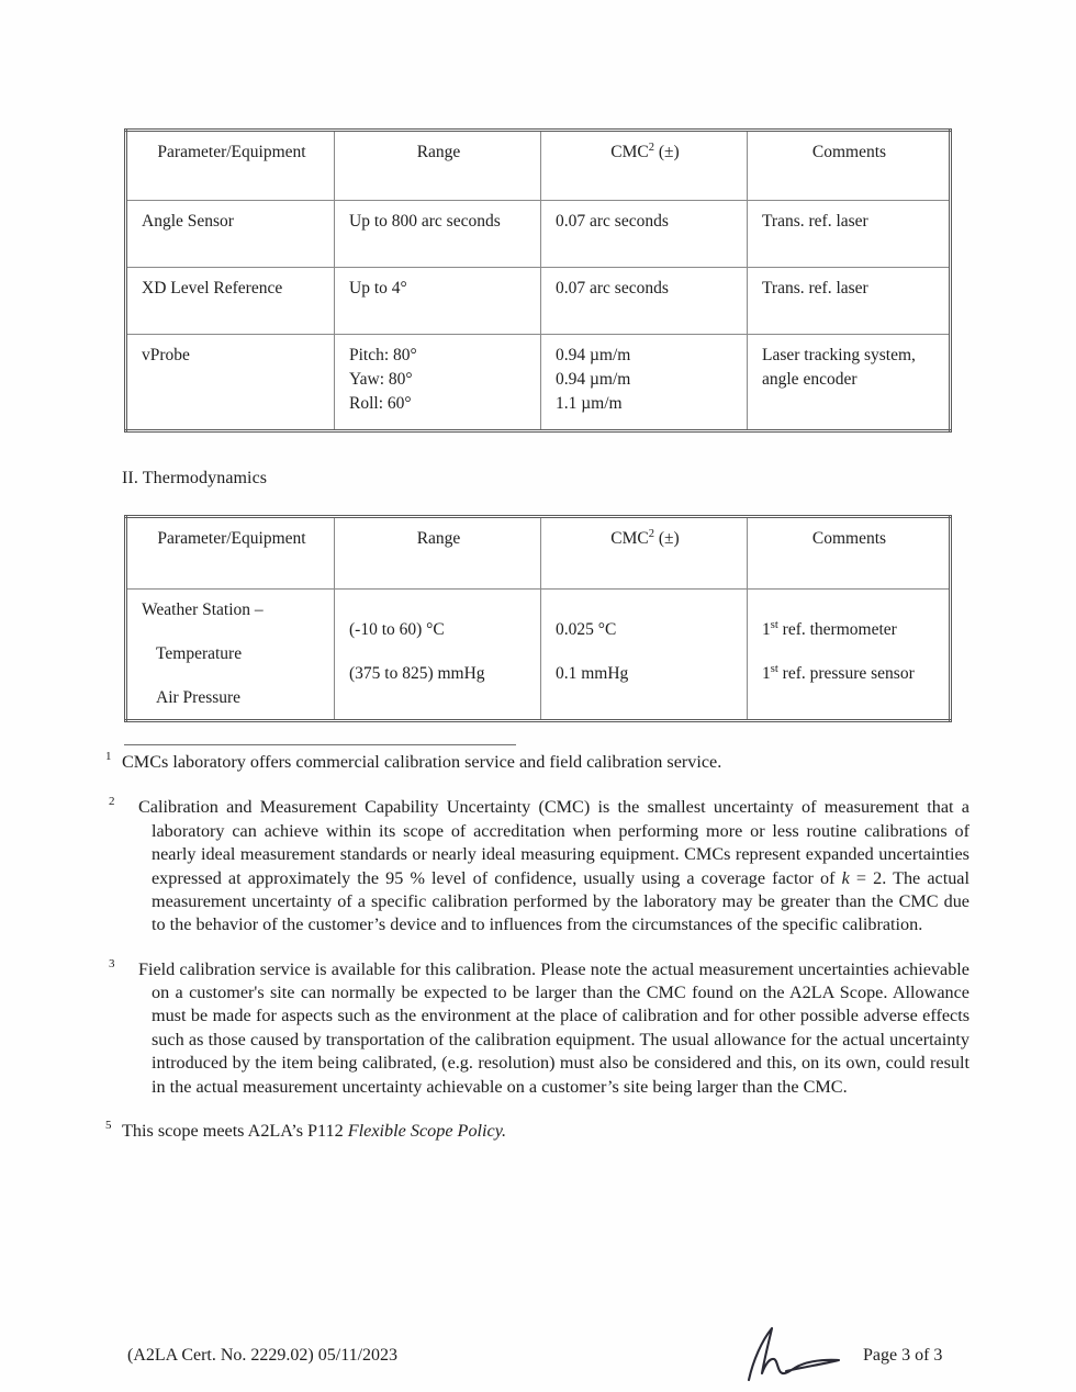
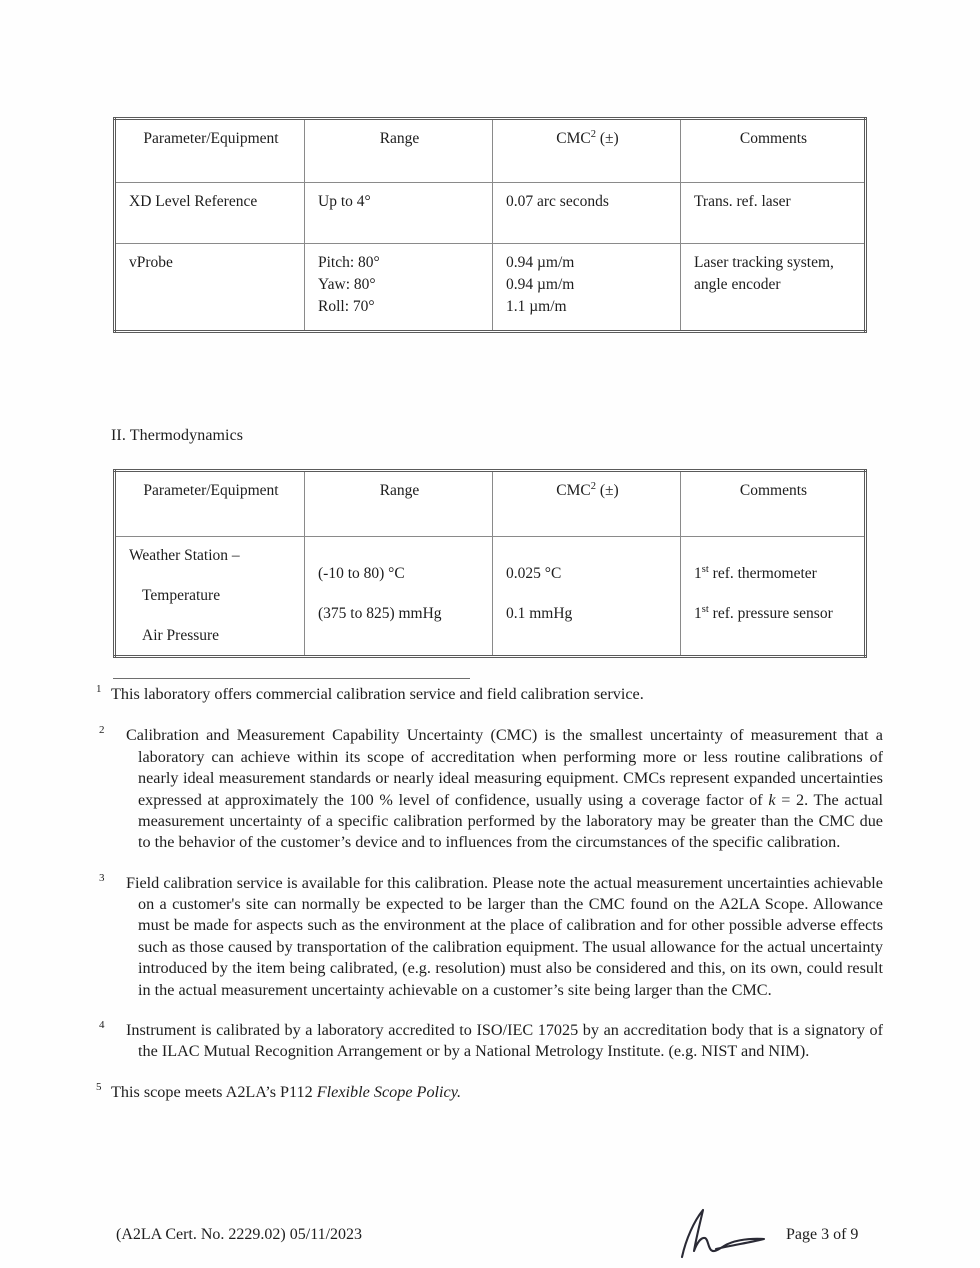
  Parameter/Equipment	Range	CMC2 (±)	Comments
- Angle Sensor	Up to 800 arc seconds	0.07 arc seconds	Trans. ref. laser
  XD Level Reference	Up to 4°	0.07 arc seconds	Trans. ref. laser
- vProbe	Pitch: 80° Yaw: 80° Roll: 60°	0.94 µm/m 0.94 µm/m 1.1 µm/m	Laser tracking system, angle encoder
+ vProbe	Pitch: 80° Yaw: 80° Roll: 70°	0.94 µm/m 0.94 µm/m 1.1 µm/m	Laser tracking system, angle encoder
  II. Thermodynamics
  Parameter/Equipment	Range	CMC2 (±)	Comments
- Weather Station – Temperature Air Pressure	(-10 to 60) °C (375 to 825) mmHg	0.025 °C 0.1 mmHg	1st ref. thermometer 1st ref. pressure sensor
+ Weather Station – Temperature Air Pressure	(-10 to 80) °C (375 to 825) mmHg	0.025 °C 0.1 mmHg	1st ref. thermometer 1st ref. pressure sensor
  1
- CMCs laboratory offers commercial calibration service and field calibration service.
+ This laboratory offers commercial calibration service and field calibration service.
  2
- Calibration and Measurement Capability Uncertainty (CMC) is the smallest uncertainty of measurement that a laboratory can achieve within its scope of accreditation when performing more or less routine calibrations of nearly ideal measurement standards or nearly ideal measuring equipment. CMCs represent expanded uncertainties expressed at approximately the 95 % level of confidence, usually using a coverage factor of k = 2. The actual measurement uncertainty of a specific calibration performed by the laboratory may be greater than the CMC due to the behavior of the customer’s device and to influences from the circumstances of the specific calibration.
+ Calibration and Measurement Capability Uncertainty (CMC) is the smallest uncertainty of measurement that a laboratory can achieve within its scope of accreditation when performing more or less routine calibrations of nearly ideal measurement standards or nearly ideal measuring equipment. CMCs represent expanded uncertainties expressed at approximately the 100 % level of confidence, usually using a coverage factor of k = 2. The actual measurement uncertainty of a specific calibration performed by the laboratory may be greater than the CMC due to the behavior of the customer’s device and to influences from the circumstances of the specific calibration.
  3
  Field calibration service is available for this calibration. Please note the actual measurement uncertainties achievable on a customer's site can normally be expected to be larger than the CMC found on the A2LA Scope. Allowance must be made for aspects such as the environment at the place of calibration and for other possible adverse effects such as those caused by transportation of the calibration equipment. The usual allowance for the actual uncertainty introduced by the item being calibrated, (e.g. resolution) must also be considered and this, on its own, could result in the actual measurement uncertainty achievable on a customer’s site being larger than the CMC.
+ 4
+ Instrument is calibrated by a laboratory accredited to ISO/IEC 17025 by an accreditation body that is a signatory of the ILAC Mutual Recognition Arrangement or by a National Metrology Institute. (e.g. NIST and NIM).
  5
  This scope meets A2LA’s P112 Flexible Scope Policy.
  (A2LA Cert. No. 2229.02) 05/11/2023
- Page 3 of 3
+ Page 3 of 9
